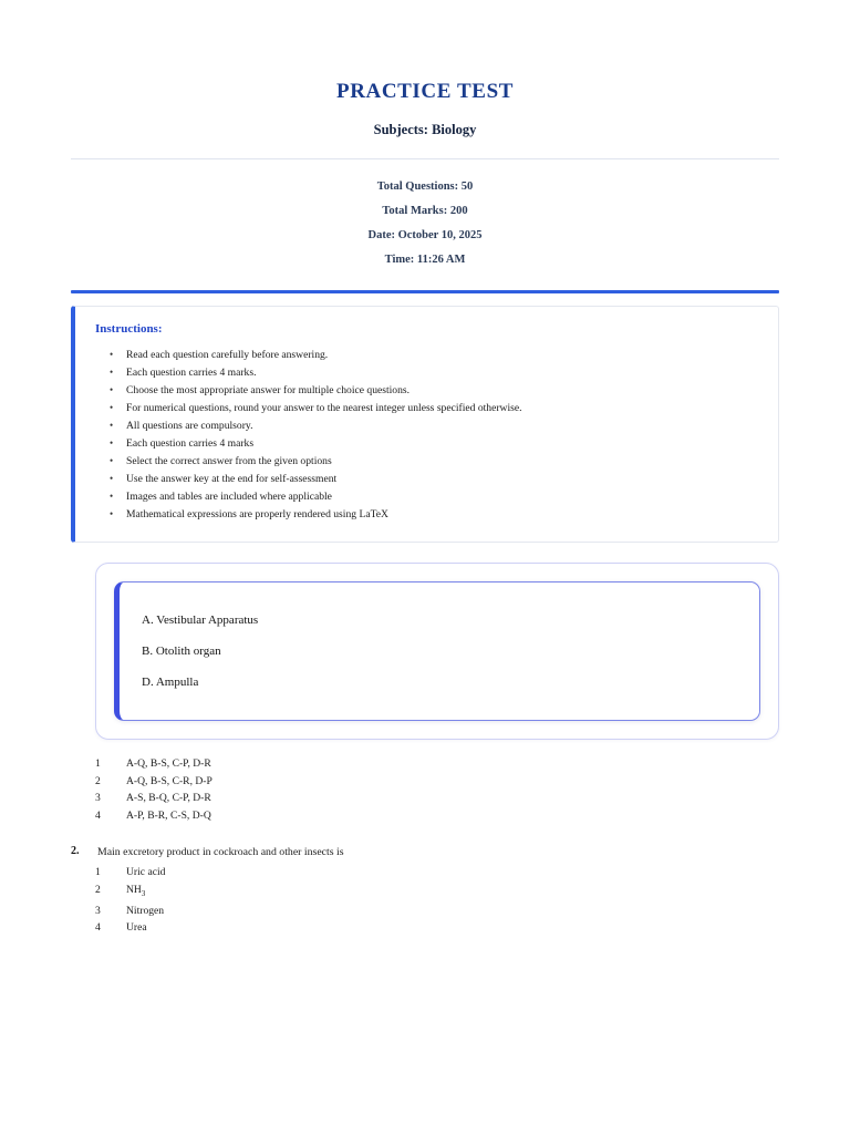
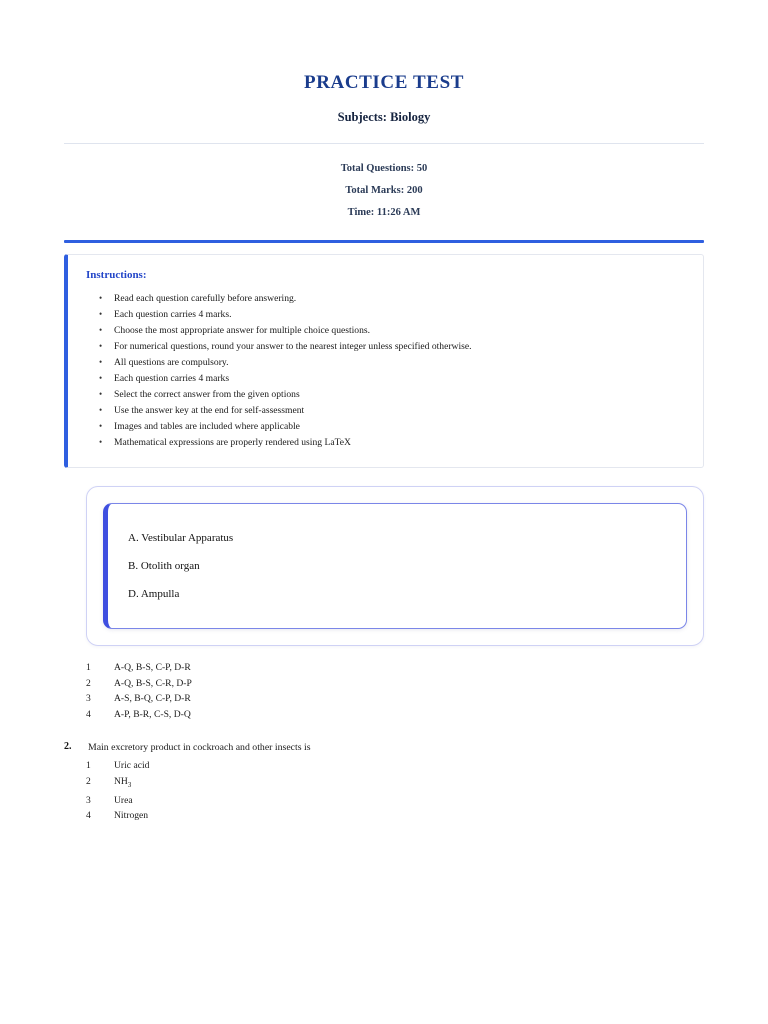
  PRACTICE TEST
  Subjects: Biology
  Total Questions: 50
  Total Marks: 200
- Date: October 10, 2025
  Time: 11:26 AM
  Instructions:
  Read each question carefully before answering.
  Each question carries 4 marks.
  Choose the most appropriate answer for multiple choice questions.
  For numerical questions, round your answer to the nearest integer unless specified otherwise.
  All questions are compulsory.
  Each question carries 4 marks
  Select the correct answer from the given options
  Use the answer key at the end for self-assessment
  Images and tables are included where applicable
  Mathematical expressions are properly rendered using LaTeX
  A. Vestibular Apparatus
  B. Otolith organ
  D. Ampulla
  1
  A-Q, B-S, C-P, D-R
  2
  A-Q, B-S, C-R, D-P
  3
  A-S, B-Q, C-P, D-R
  4
  A-P, B-R, C-S, D-Q
  2.
  Main excretory product in cockroach and other insects is
  1
  Uric acid
  2
  3
- Nitrogen
+ Urea
  4
- Urea
+ Nitrogen
